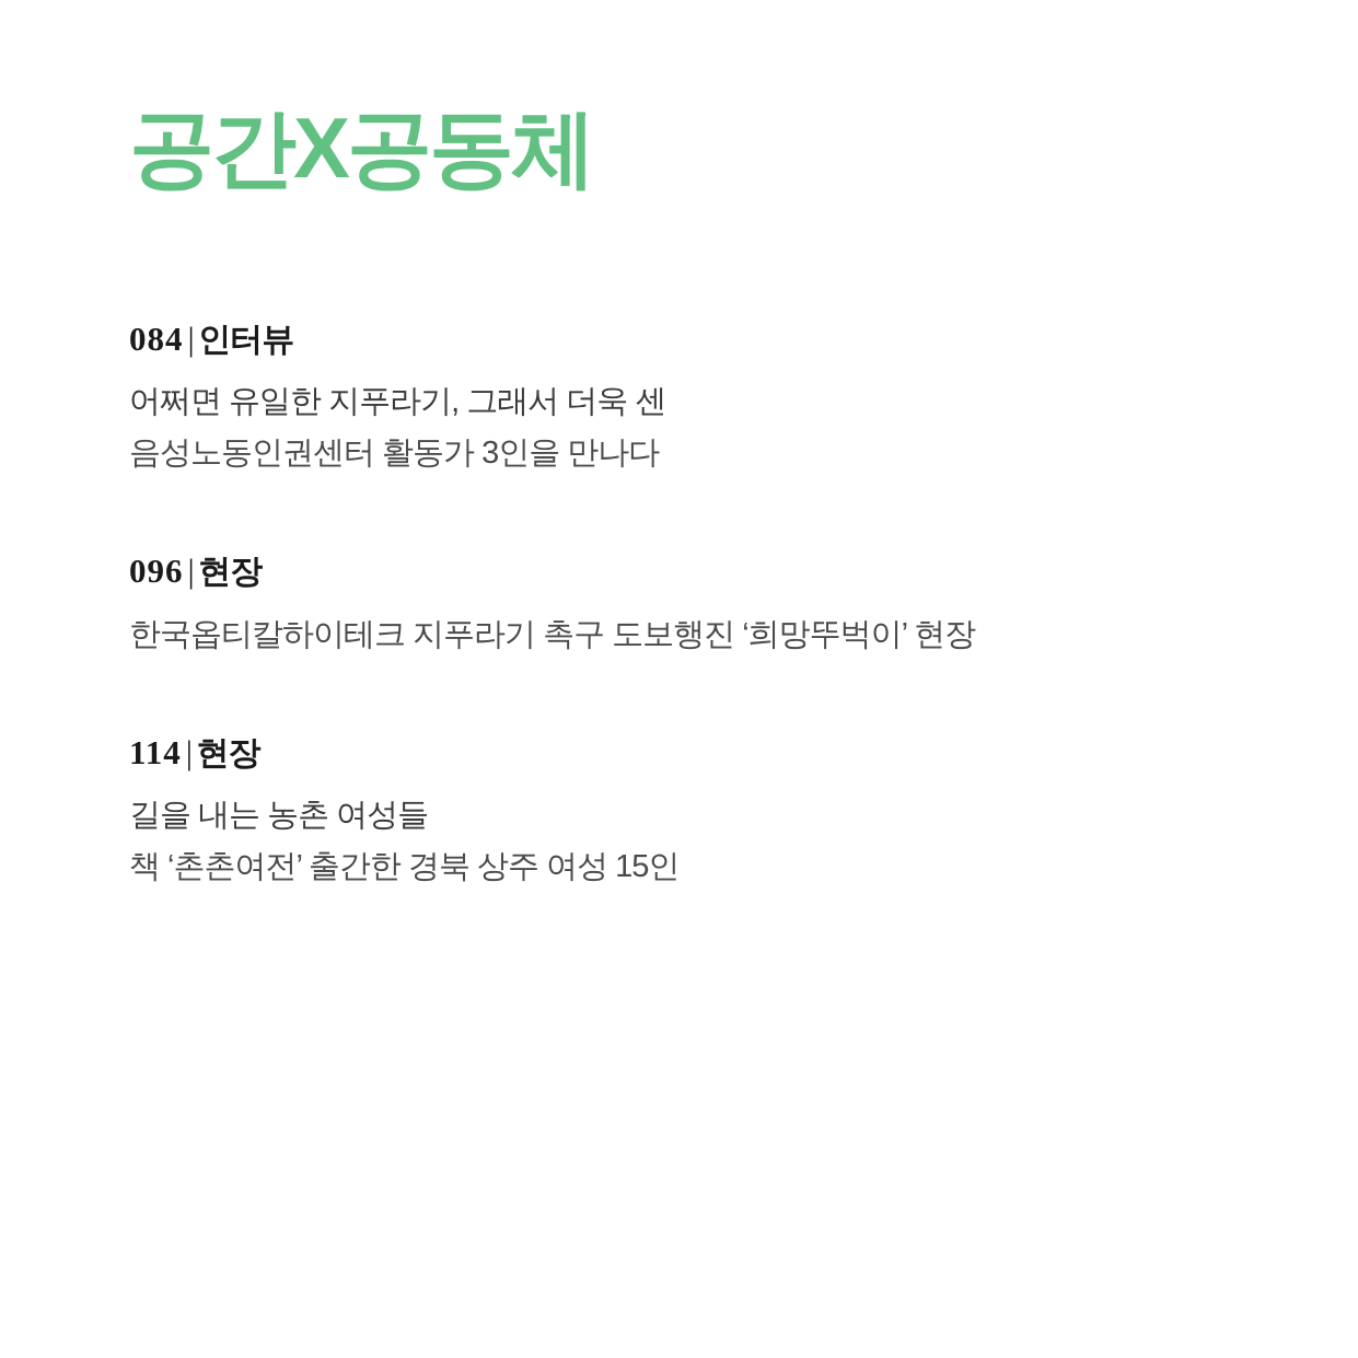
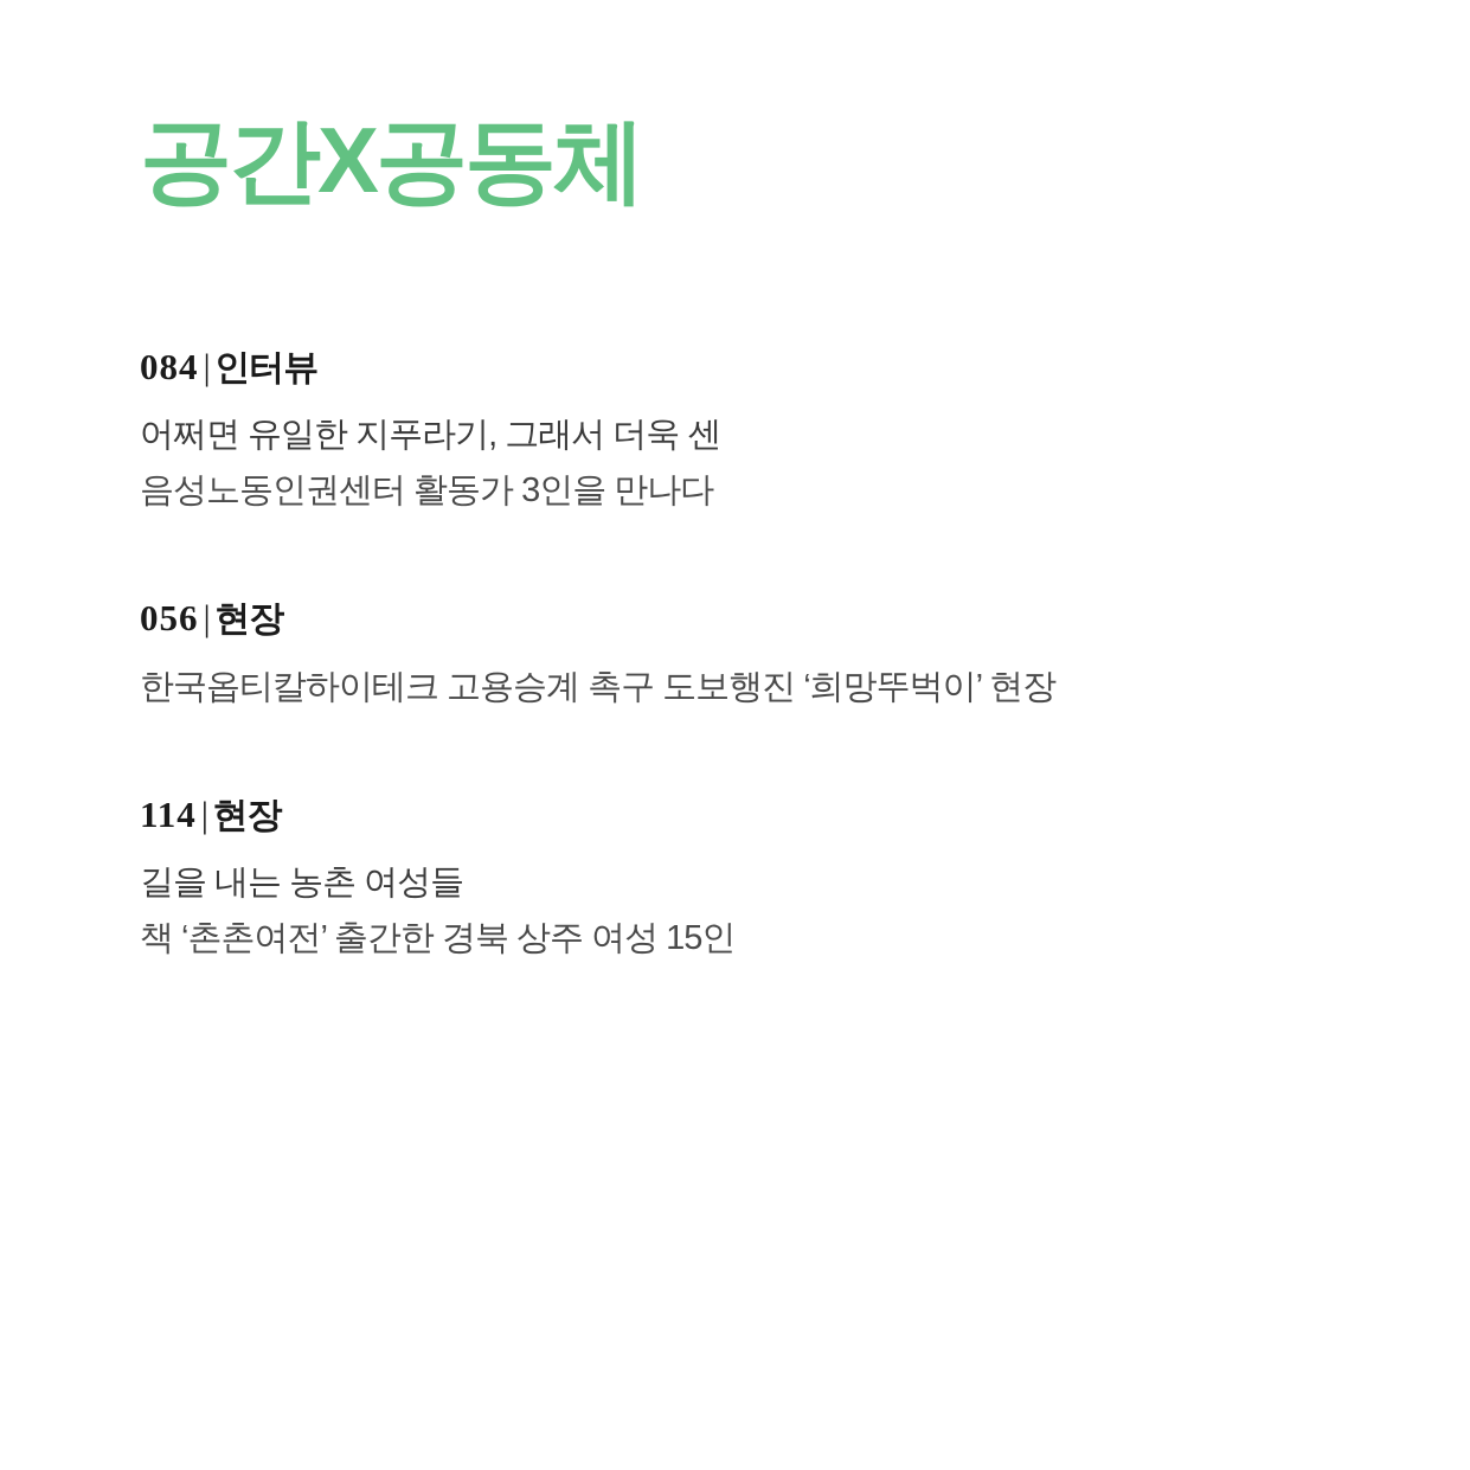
  공간X공동체
  084| 인터뷰
  어쩌면 유일한 지푸라기, 그래서 더욱 센
  음성노동인권센터 활동가 3인을 만나다
- 096| 현장
+ 056| 현장
- 한국옵티칼하이테크 지푸라기 촉구 도보행진 ‘희망뚜벅이’ 현장
+ 한국옵티칼하이테크 고용승계 촉구 도보행진 ‘희망뚜벅이’ 현장
  114| 현장
  길을 내는 농촌 여성들
  책 ‘촌촌여전’ 출간한 경북 상주 여성 15인
